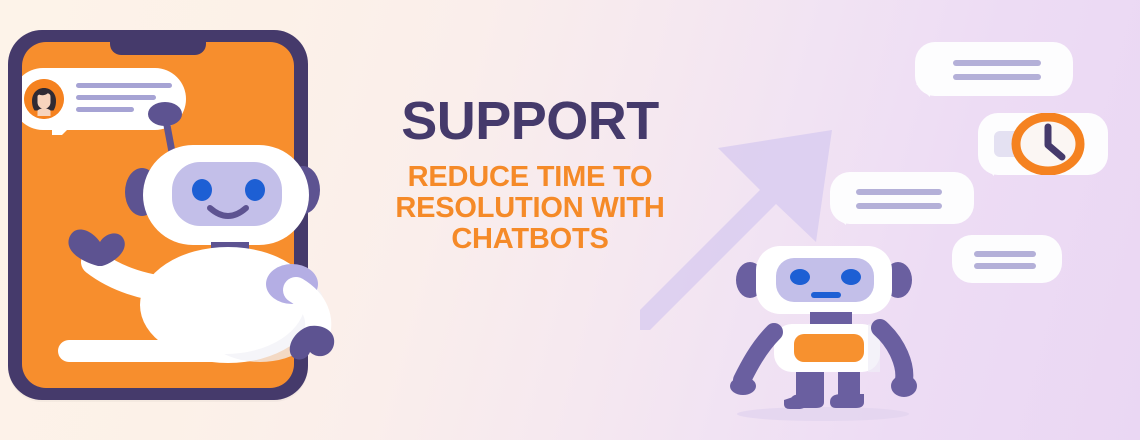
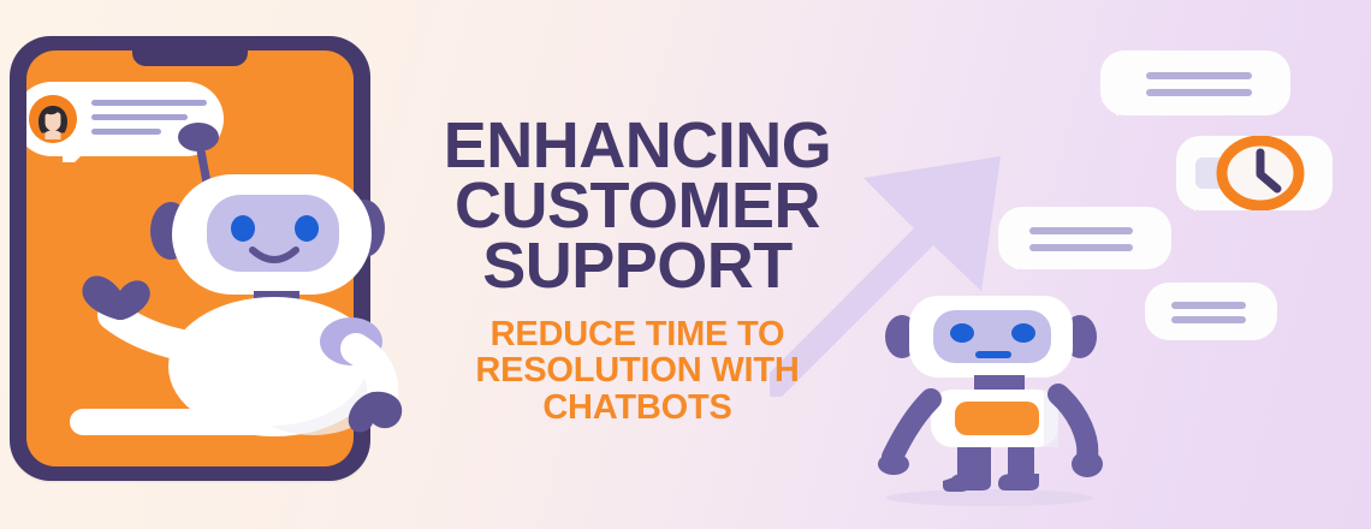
+ ENHANCING
+ CUSTOMER
  SUPPORT
  REDUCE TIME TO
  RESOLUTION WITH
  CHATBOTS
